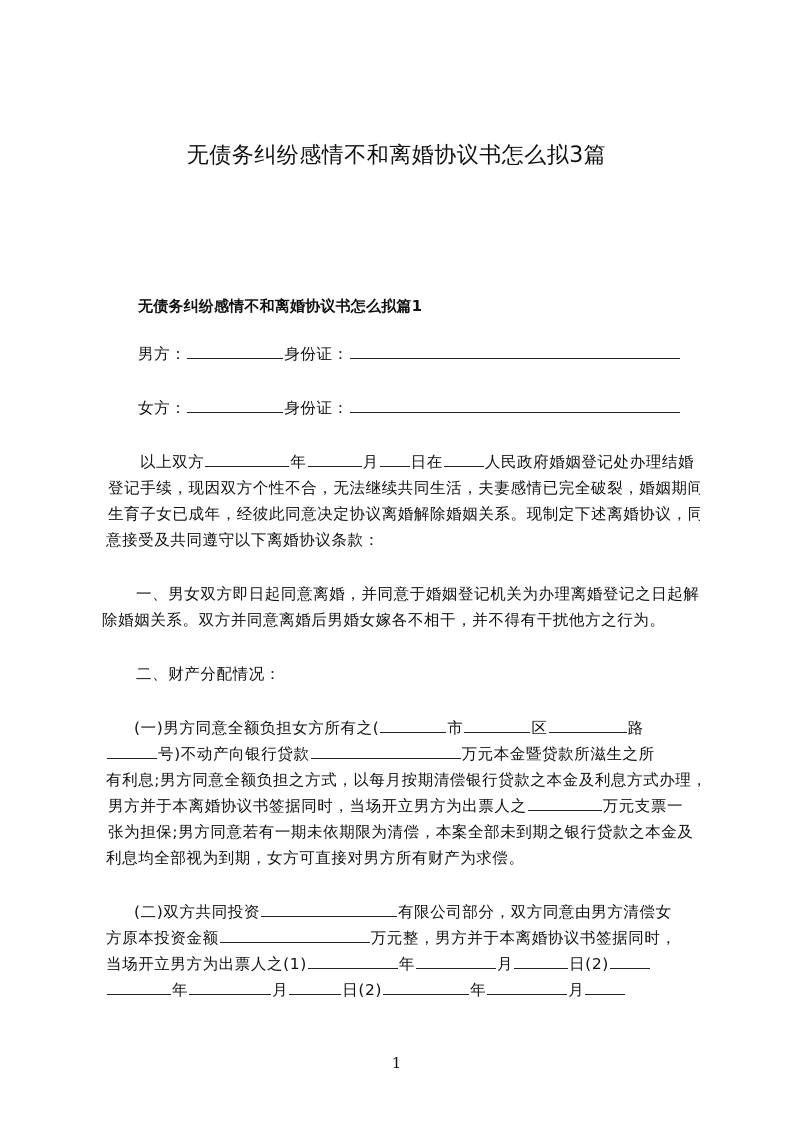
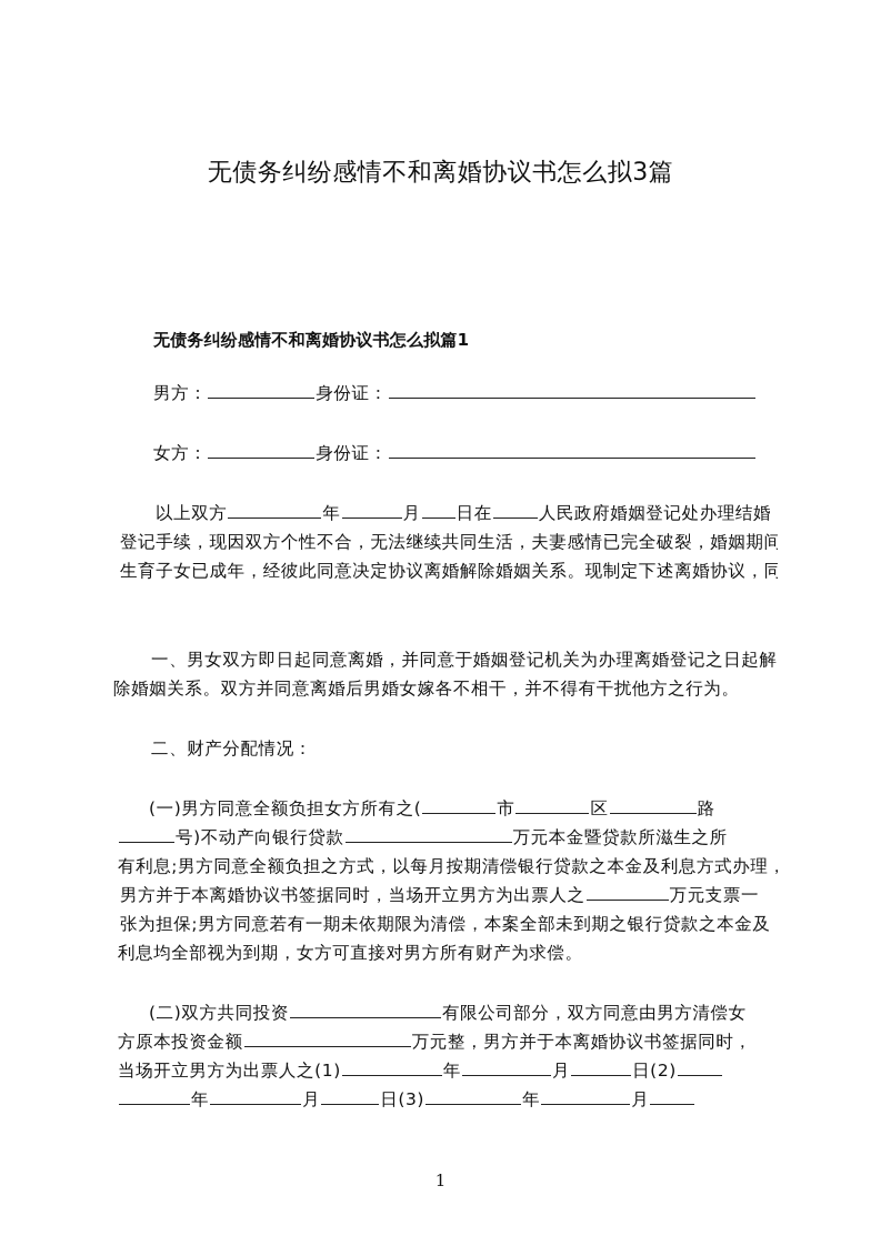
  无债务纠纷感情不和离婚协议书怎么拟3篇
  无债务纠纷感情不和离婚协议书怎么拟篇1
  男方： 身份证：
  女方： 身份证：
  以上双方 年 月 日在 人民政府婚姻登记处办理结婚
  登记手续，现因双方个性不合，无法继续共同生活，夫妻感情已完全破裂，婚姻期间
  生育子女已成年，经彼此同意决定协议离婚解除婚姻关系。现制定下述离婚协议，同
- 意接受及共同遵守以下离婚协议条款：
  一、男女双方即日起同意离婚，并同意于婚姻登记机关为办理离婚登记之日起解
  除婚姻关系。双方并同意离婚后男婚女嫁各不相干，并不得有干扰他方之行为。
  二、财产分配情况：
  (一)男方同意全额负担女方所有之( 市 区 路
  号)不动产向银行贷款 万元本金暨贷款所滋生之所
  有利息;男方同意全额负担之方式，以每月按期清偿银行贷款之本金及利息方式办理，
  男方并于本离婚协议书签据同时，当场开立男方为出票人之 万元支票一
  张为担保;男方同意若有一期未依期限为清偿，本案全部未到期之银行贷款之本金及
  利息均全部视为到期，女方可直接对男方所有财产为求偿。
  (二)双方共同投资 有限公司部分，双方同意由男方清偿女
  方原本投资金额 万元整，男方并于本离婚协议书签据同时，
  当场开立男方为出票人之(1) 年 月 日(2)
- 年 月 日(2) 年 月
+ 年 月 日(3) 年 月
  1
